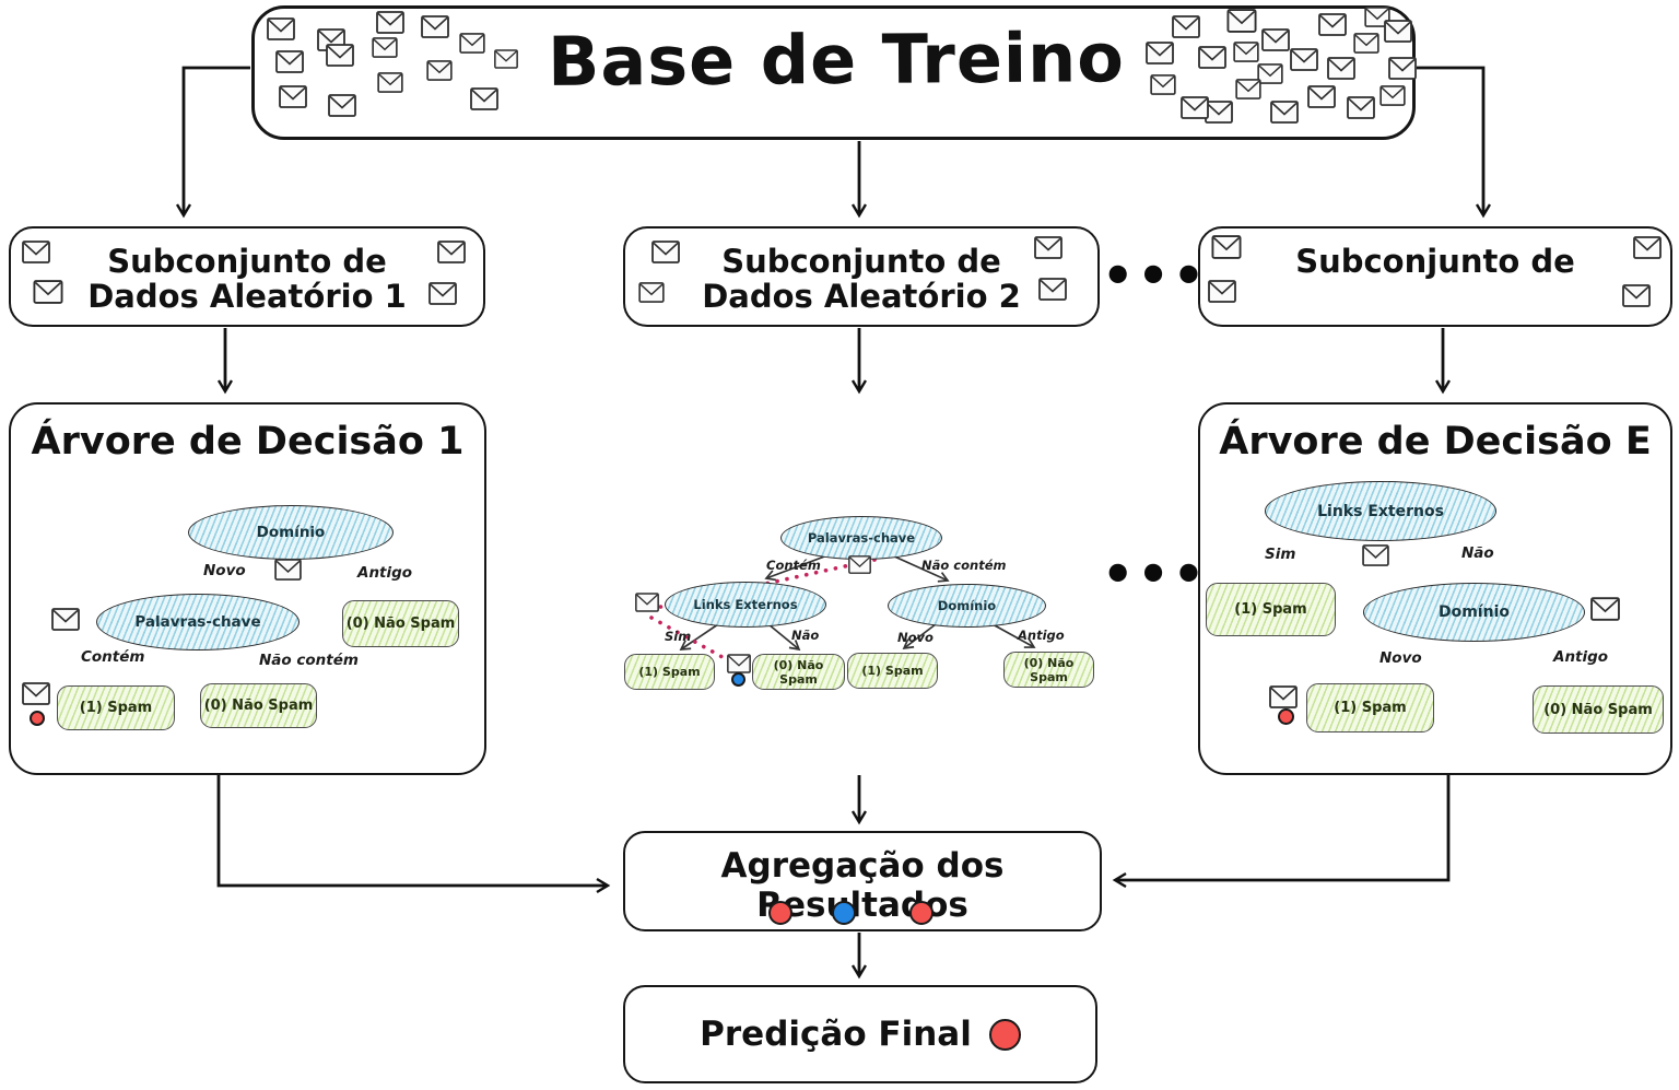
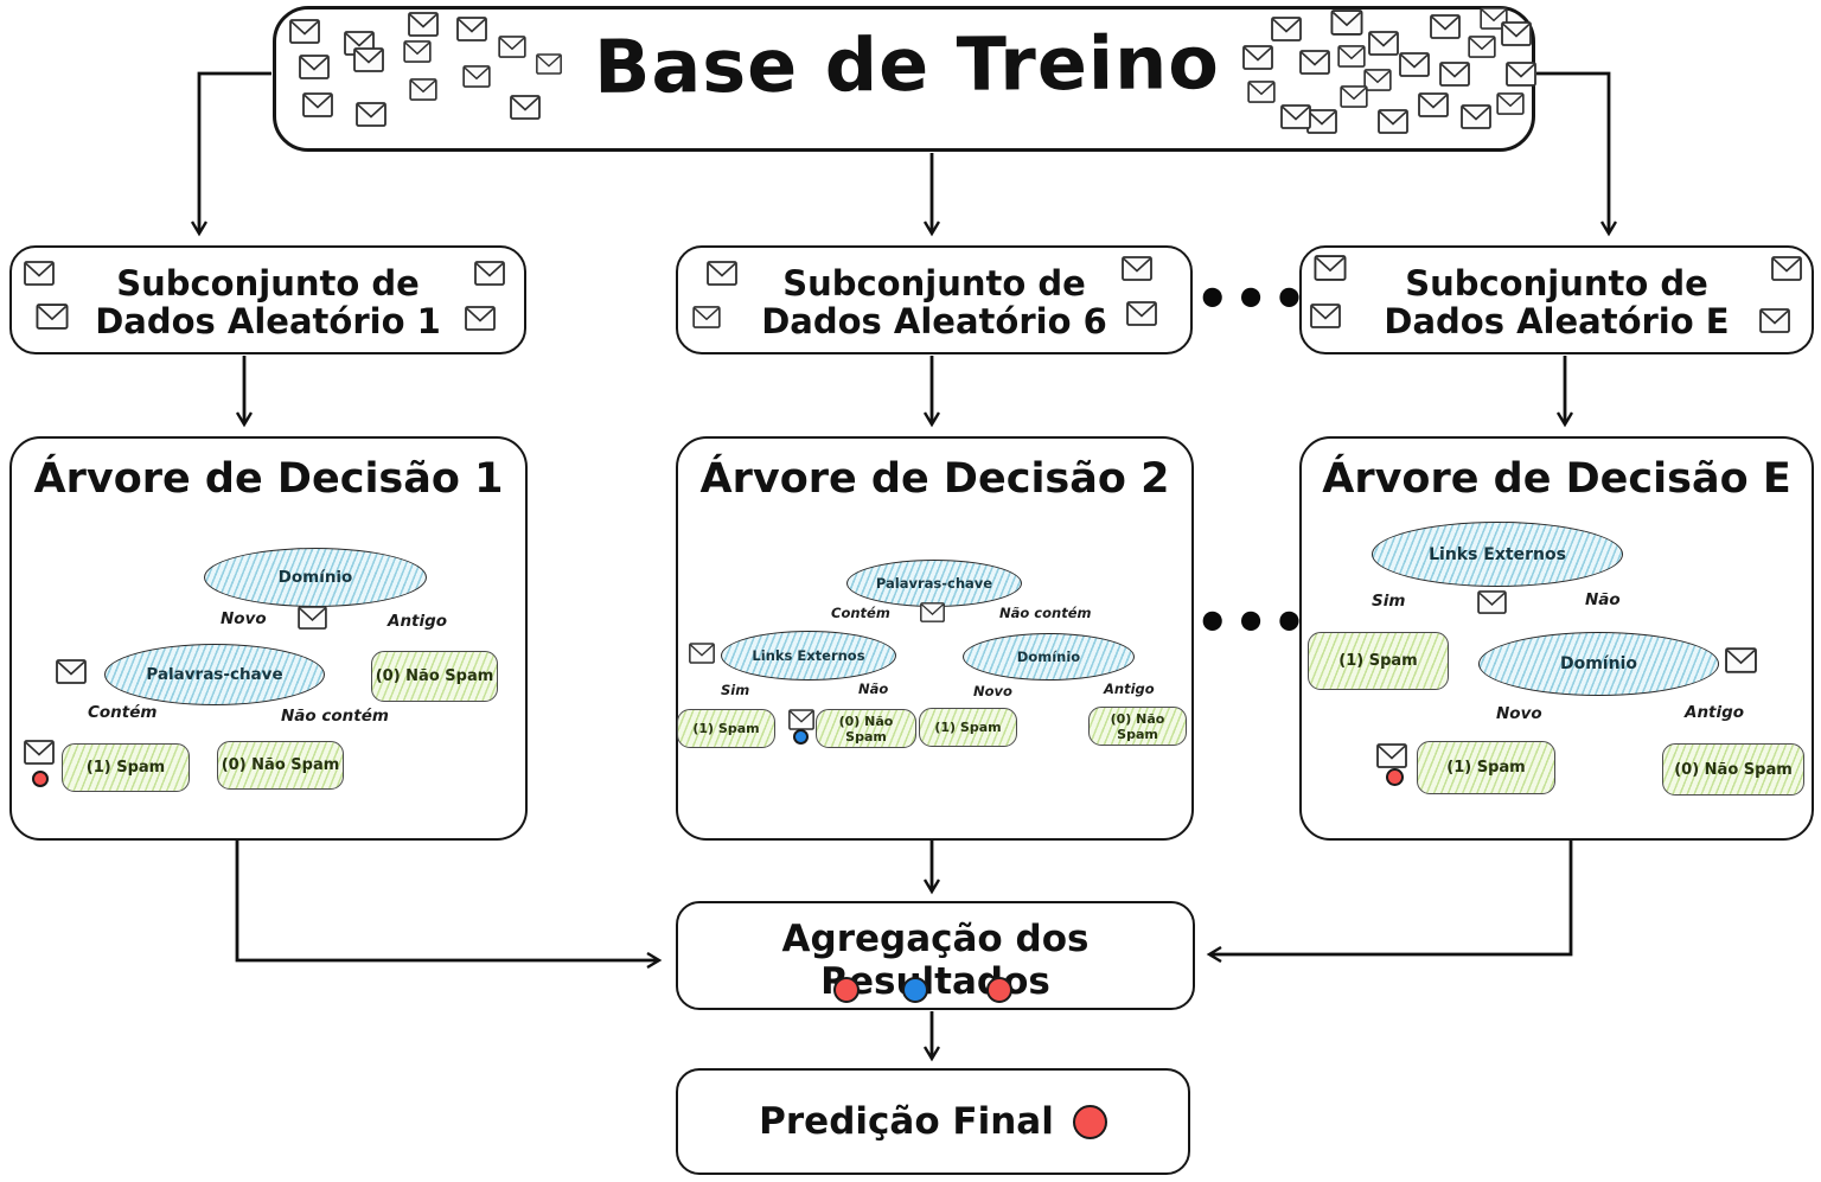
  Base de Treino
  Subconjunto de
  Dados Aleatório 1
  Subconjunto de
- Dados Aleatório 2
+ Dados Aleatório 6
  Subconjunto de
+ Dados Aleatório E
  •••
  Árvore de Decisão 1
  Domínio
  Palavras-chave
  Novo
  Antigo
  Contém
  Não contém
  (1) Spam
  (0) Não Spam
  (0) Não Spam
+ Árvore de Decisão 2
  Palavras-chave
  Links Externos
  Domínio
  Contém
  Não contém
  Sim
  Não
  Novo
  Antigo
  (1) Spam
  (0) Não Spam
  (1) Spam
  (0) Não Spam
  Árvore de Decisão E
  Links Externos
  Domínio
  Sim
  Não
  Novo
  Antigo
  (1) Spam
  (1) Spam
  (0) Não Spam
  •••
  Agregação dos esltaos
  Predição Final
